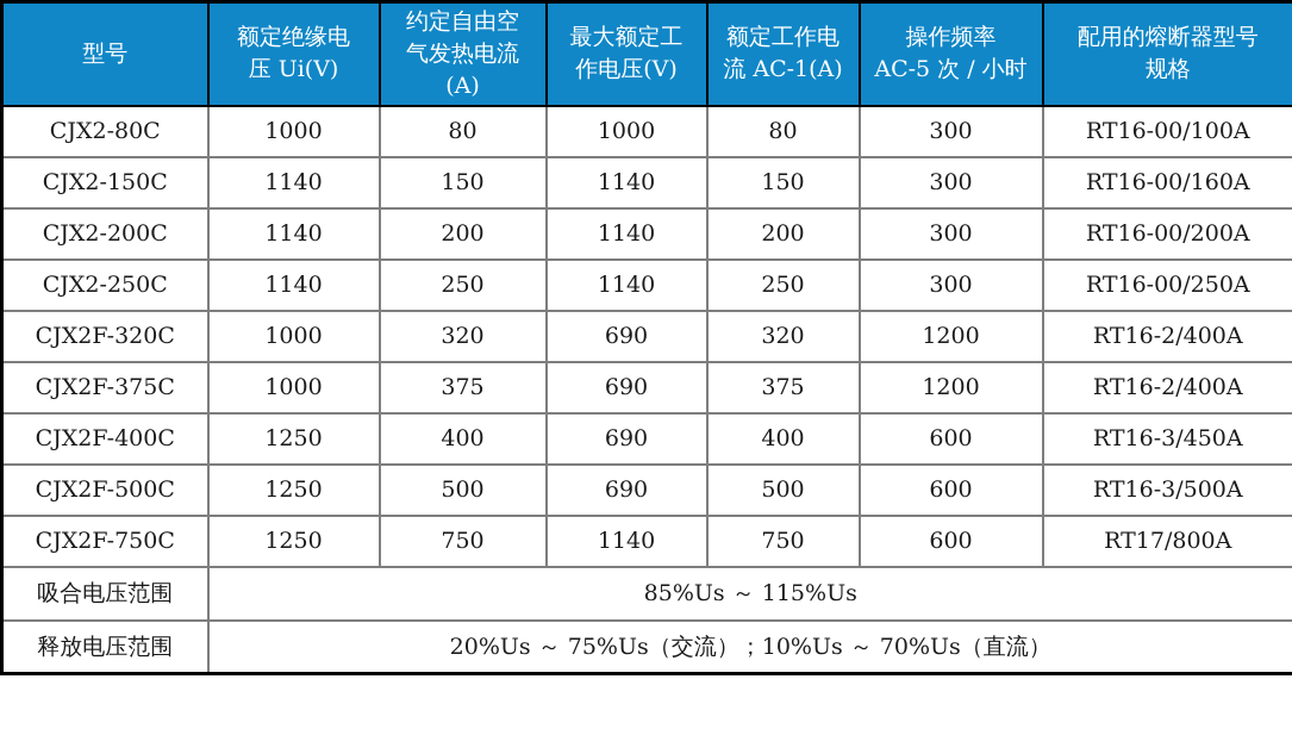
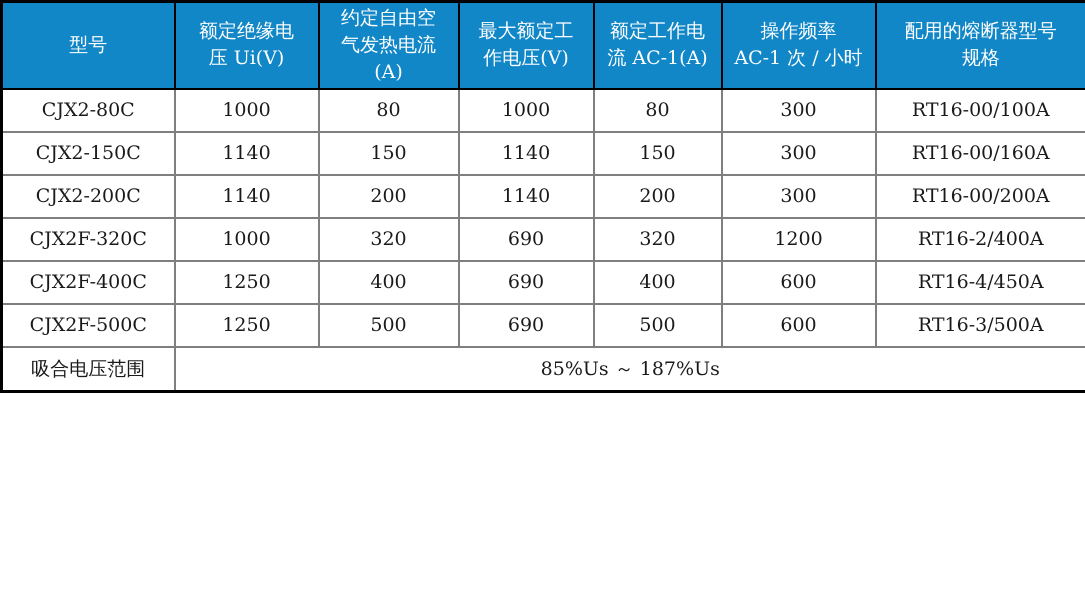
- 型号	额定绝缘电 压 Ui(V)	约定自由空 气发热电流 (A)	最大额定工 作电压(V)	额定工作电 流 AC-1(A)	操作频率 AC-5 次 / 小时	配用的熔断器型号 规格
+ 型号	额定绝缘电 压 Ui(V)	约定自由空 气发热电流 (A)	最大额定工 作电压(V)	额定工作电 流 AC-1(A)	操作频率 AC-1 次 / 小时	配用的熔断器型号 规格
  CJX2-80C	1000	80	1000	80	300	RT16-00/100A
  CJX2-150C	1140	150	1140	150	300	RT16-00/160A
  CJX2-200C	1140	200	1140	200	300	RT16-00/200A
- CJX2-250C	1140	250	1140	250	300	RT16-00/250A
  CJX2F-320C	1000	320	690	320	1200	RT16-2/400A
- CJX2F-375C	1000	375	690	375	1200	RT16-2/400A
- CJX2F-400C	1250	400	690	400	600	RT16-3/450A
+ CJX2F-400C	1250	400	690	400	600	RT16-4/450A
  CJX2F-500C	1250	500	690	500	600	RT16-3/500A
- CJX2F-750C	1250	750	1140	750	600	RT17/800A
- 吸合电压范围	85%Us ～ 115%Us
+ 吸合电压范围	85%Us ～ 187%Us
- 释放电压范围	20%Us ～ 75%Us（交流）；10%Us ～ 70%Us（直流）
